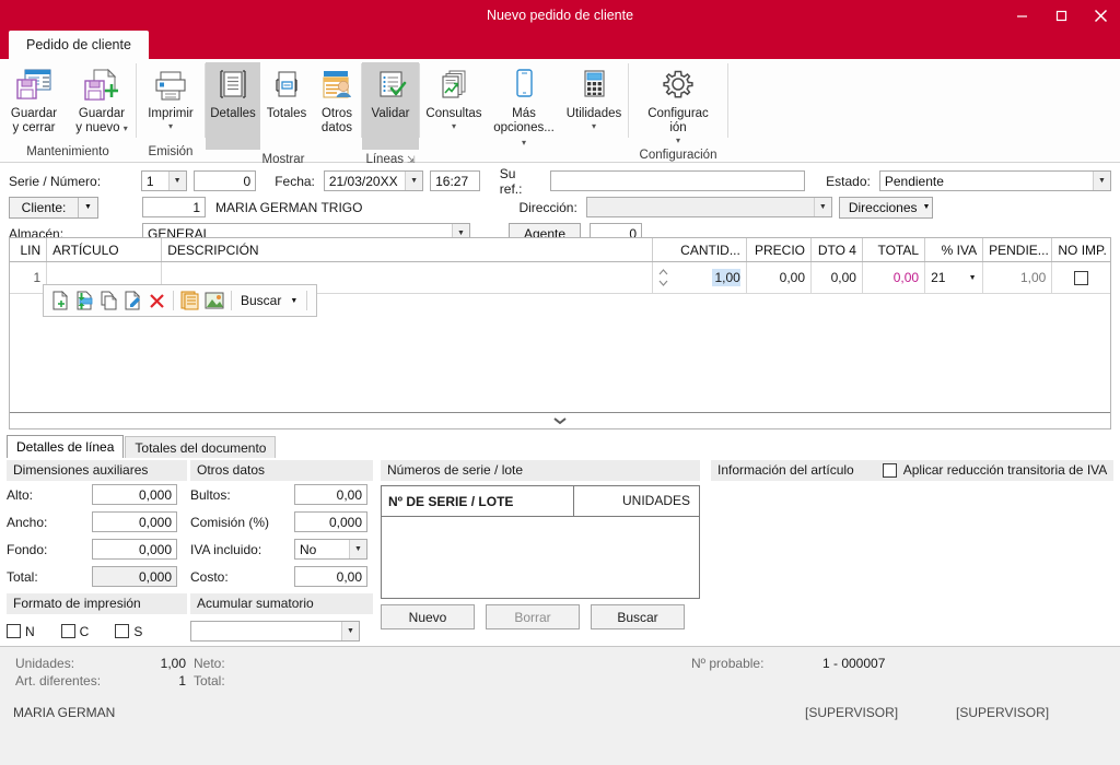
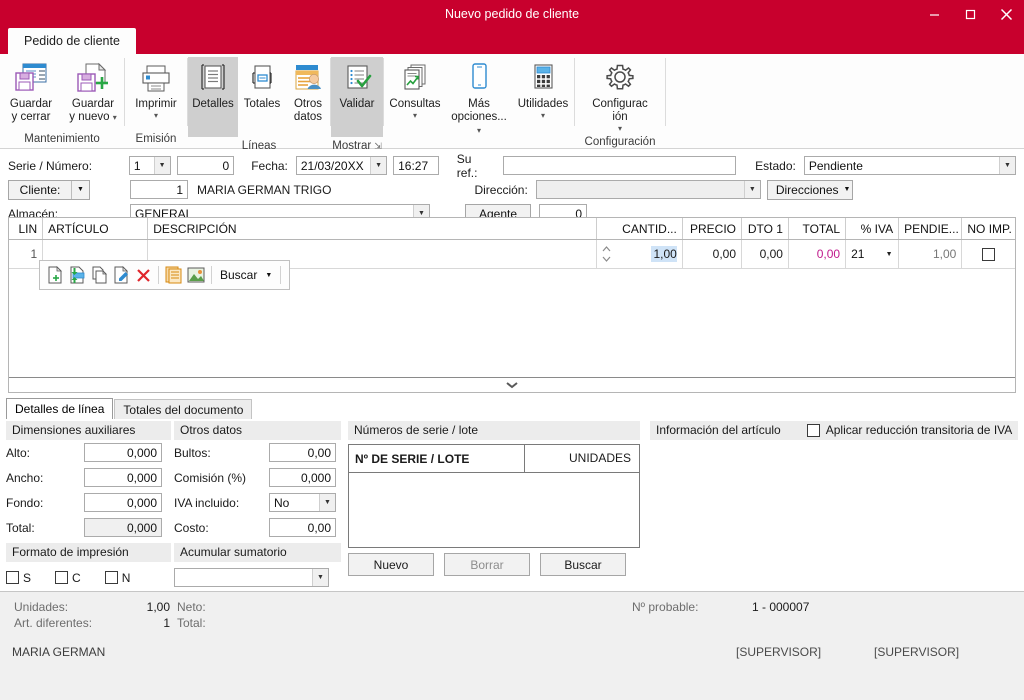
  Nuevo pedido de cliente
  Pedido de cliente
  Guardar
  y cerrar
  Guardar
  y nuevo ▾
  Mantenimiento
  Imprimir
  ▾
  Emisión
  Detalles
  Totales
  Otros
  datos
- Mostrar
+ Líneas
  Validar
- Líneas ⇲
+ Mostrar ⇲
  Consultas
  ▾
  Más
  opciones... ▾
  Utilidades
  ▾
  Configuración
  ▾
  Configuración
  Serie / Número:
  1
  0
  Fecha:
  21/03/20XX
  16:27
  Su ref.:
  Estado:
  Pendiente
  Cliente:
  1
  MARIA GERMAN TRIGO
  Dirección:
  Direcciones
  Almacén:
  GENERAL
  Agente
  0
- LIN	ARTÍCULO	DESCRIPCIÓN		CANTID...	PRECIO	DTO 4	TOTAL	% IVA	PENDIE...	NO IMP.
+ LIN	ARTÍCULO	DESCRIPCIÓN		CANTID...	PRECIO	DTO 1	TOTAL	% IVA	PENDIE...	NO IMP.
  1				1,00	0,00	0,00	0,00	21	1,00
  Buscar
  Detalles de línea
  Totales del documento
  Dimensiones auxiliares
  Alto:
  0,000
  Ancho:
  0,000
  Fondo:
  0,000
  Total:
  0,000
  Formato de impresión
- N
+ S
  C
- S
+ N
  Otros datos
  Bultos:
  0,00
  Comisión (%)
  0,000
  IVA incluido:
  No
  Costo:
  0,00
  Acumular sumatorio
  Números de serie / lote
  Nº DE SERIE / LOTE
  UNIDADES
  Nuevo
  Borrar
  Buscar
  Información del artículo
  Aplicar reducción transitoria de IVA
  Unidades:
  1,00
  Neto:
  Art. diferentes:
  1
  Total:
  Nº probable:
  1 - 000007
  MARIA GERMAN
  [SUPERVISOR]
  [SUPERVISOR]
